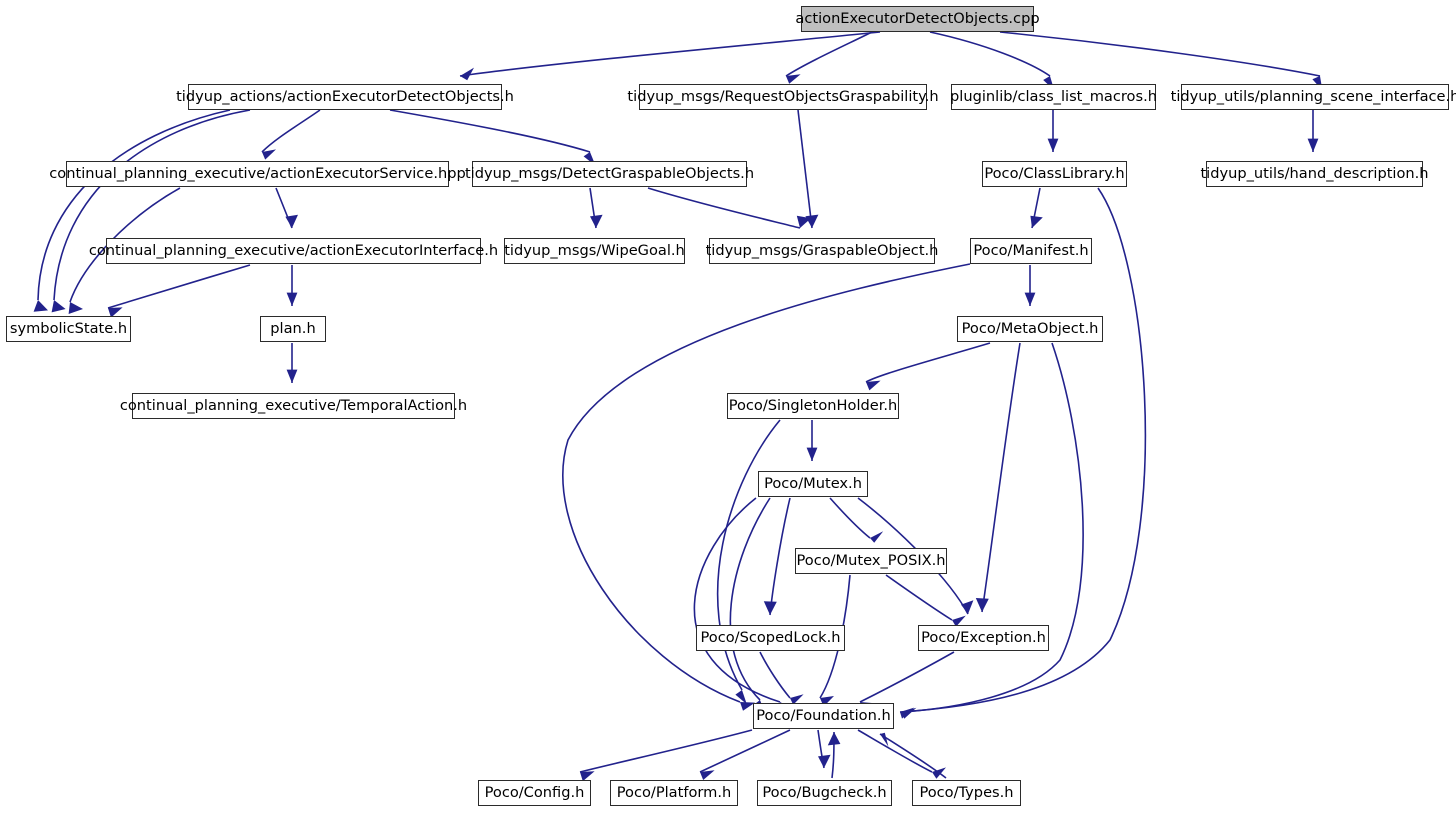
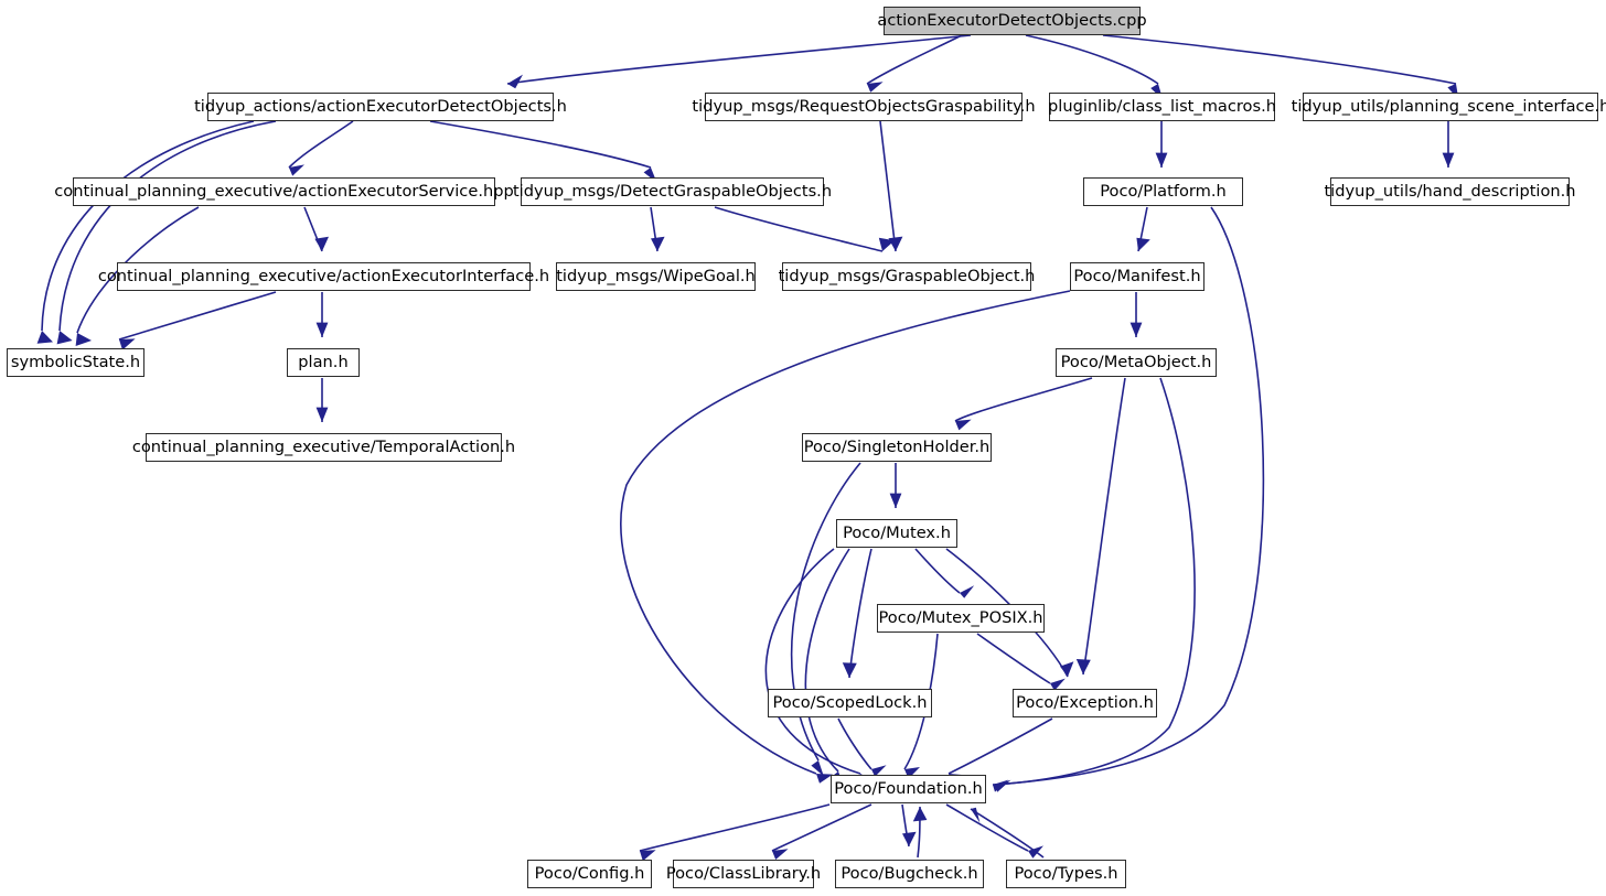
  actionExecutorDetectObjects.cpp
  tidyup_actions/actionExecutorDetectObjects.h
  tidyup_msgs/RequestObjectsGraspability.h
  pluginlib/class_list_macros.h
  tidyup_utils/planning_scene_interface.h
  continual_planning_executive/actionExecutorService.hpp
  tidyup_msgs/DetectGraspableObjects.h
- Poco/ClassLibrary.h
+ Poco/Platform.h
  tidyup_utils/hand_description.h
  continual_planning_executive/actionExecutorInterface.h
  tidyup_msgs/WipeGoal.h
  tidyup_msgs/GraspableObject.h
  Poco/Manifest.h
  symbolicState.h
  plan.h
  Poco/MetaObject.h
  continual_planning_executive/TemporalAction.h
  Poco/SingletonHolder.h
  Poco/Mutex.h
  Poco/Mutex_POSIX.h
  Poco/ScopedLock.h
  Poco/Exception.h
  Poco/Foundation.h
  Poco/Config.h
- Poco/Platform.h
+ Poco/ClassLibrary.h
  Poco/Bugcheck.h
  Poco/Types.h
